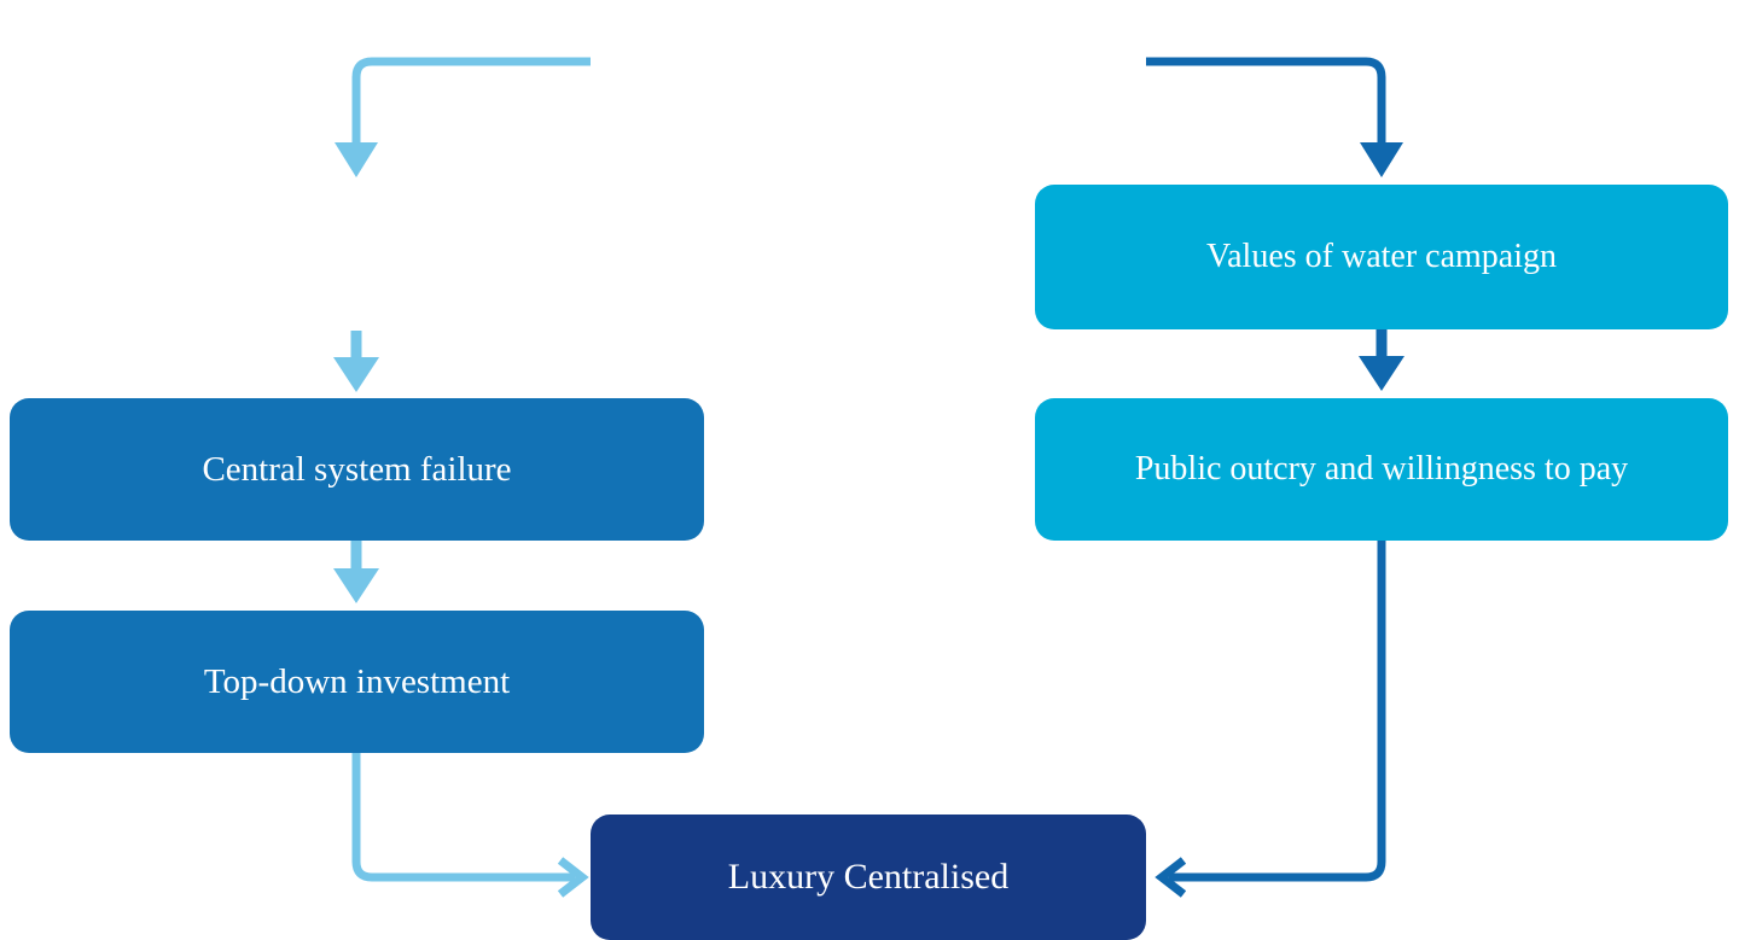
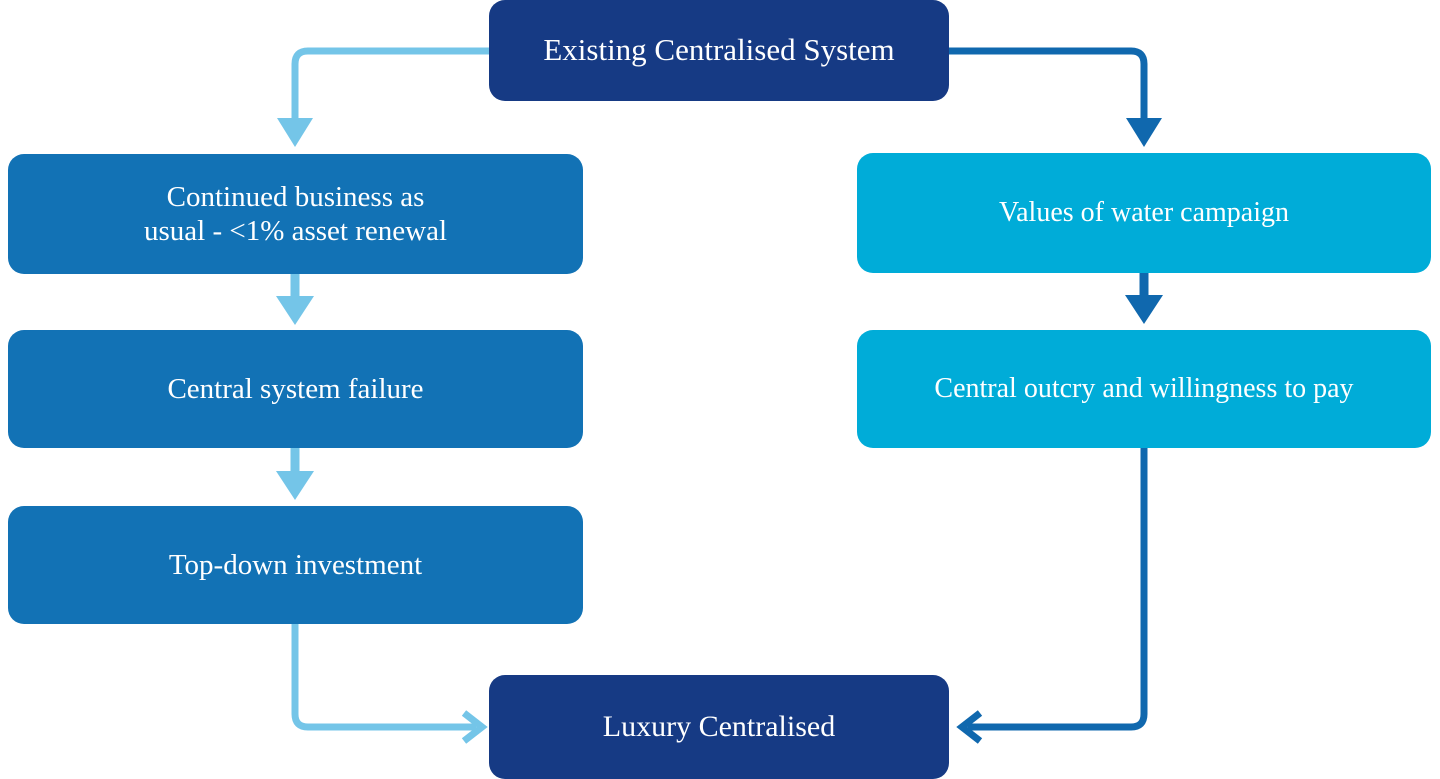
+ Existing Centralised System
+ Continued business as
+ usual - <1% asset renewal
  Central system failure
  Top-down investment
  Values of water campaign
- Public outcry and willingness to pay
+ Central outcry and willingness to pay
  Luxury Centralised
